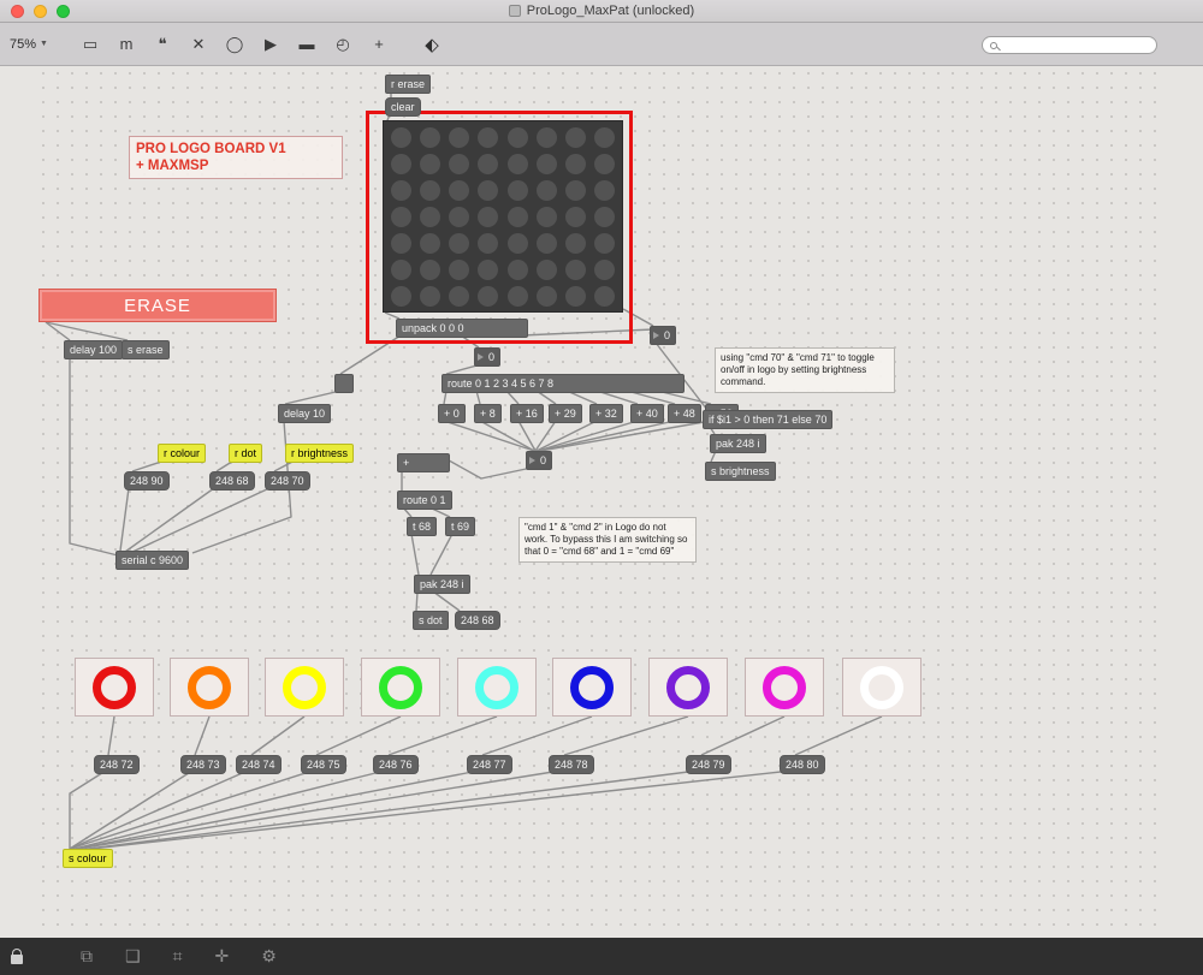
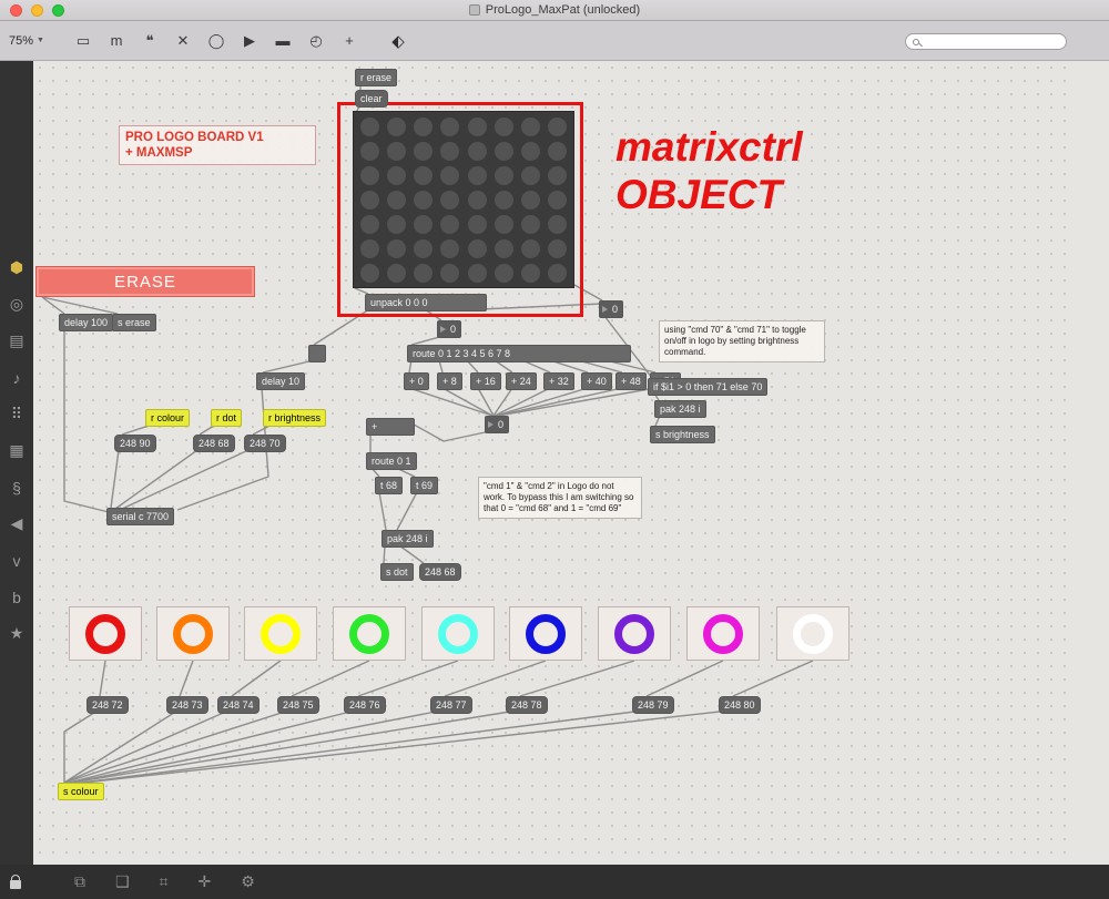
  PRO LOGO BOARD V1
  + MAXMSP
  ERASE
+ matrixctrl
+ OBJECT
  r erase
  clear
  unpack 0 0 0
  0
  0
  route 0 1 2 3 4 5 6 7 8
  + 0
  + 8
  + 16
- + 29
+ + 24
  + 32
  + 40
  + 48
  if $i1 > 0 then 71 else 70
  pak 248 i
  s brightness
  delay 10
  delay 100
  s erase
  r colour
  r dot
  r brightness
  248 90
  248 68
  248 70
  +
  0
  route 0 1
  t 68
  t 69
- serial c 9600
+ serial c 7700
  pak 248 i
  s dot
  248 68
  s colour
  using "cmd 70" & "cmd 71" to toggle on/off in logo by setting brightness command.
  "cmd 1" & "cmd 2" in Logo do not work. To bypass this I am switching so that 0 = "cmd 68" and 1 = "cmd 69"
  248 72
  248 73
  248 74
  248 75
  248 76
  248 77
  248 78
  248 79
  248 80
  ProLogo_MaxPat (unlocked)
  75%
  ▭
  m
  ❝
  ✕
  ◯
  ▶
  ▬
  ◴
  +
  ⬖
+ ⬢
+ ◎
+ ▤
+ ♪
+ ⠿
+ ▦
+ §
+ ◀
+ v
+ b
+ ★
  ⧉
  ❑
  ⌗
  ✛
  ⚙
